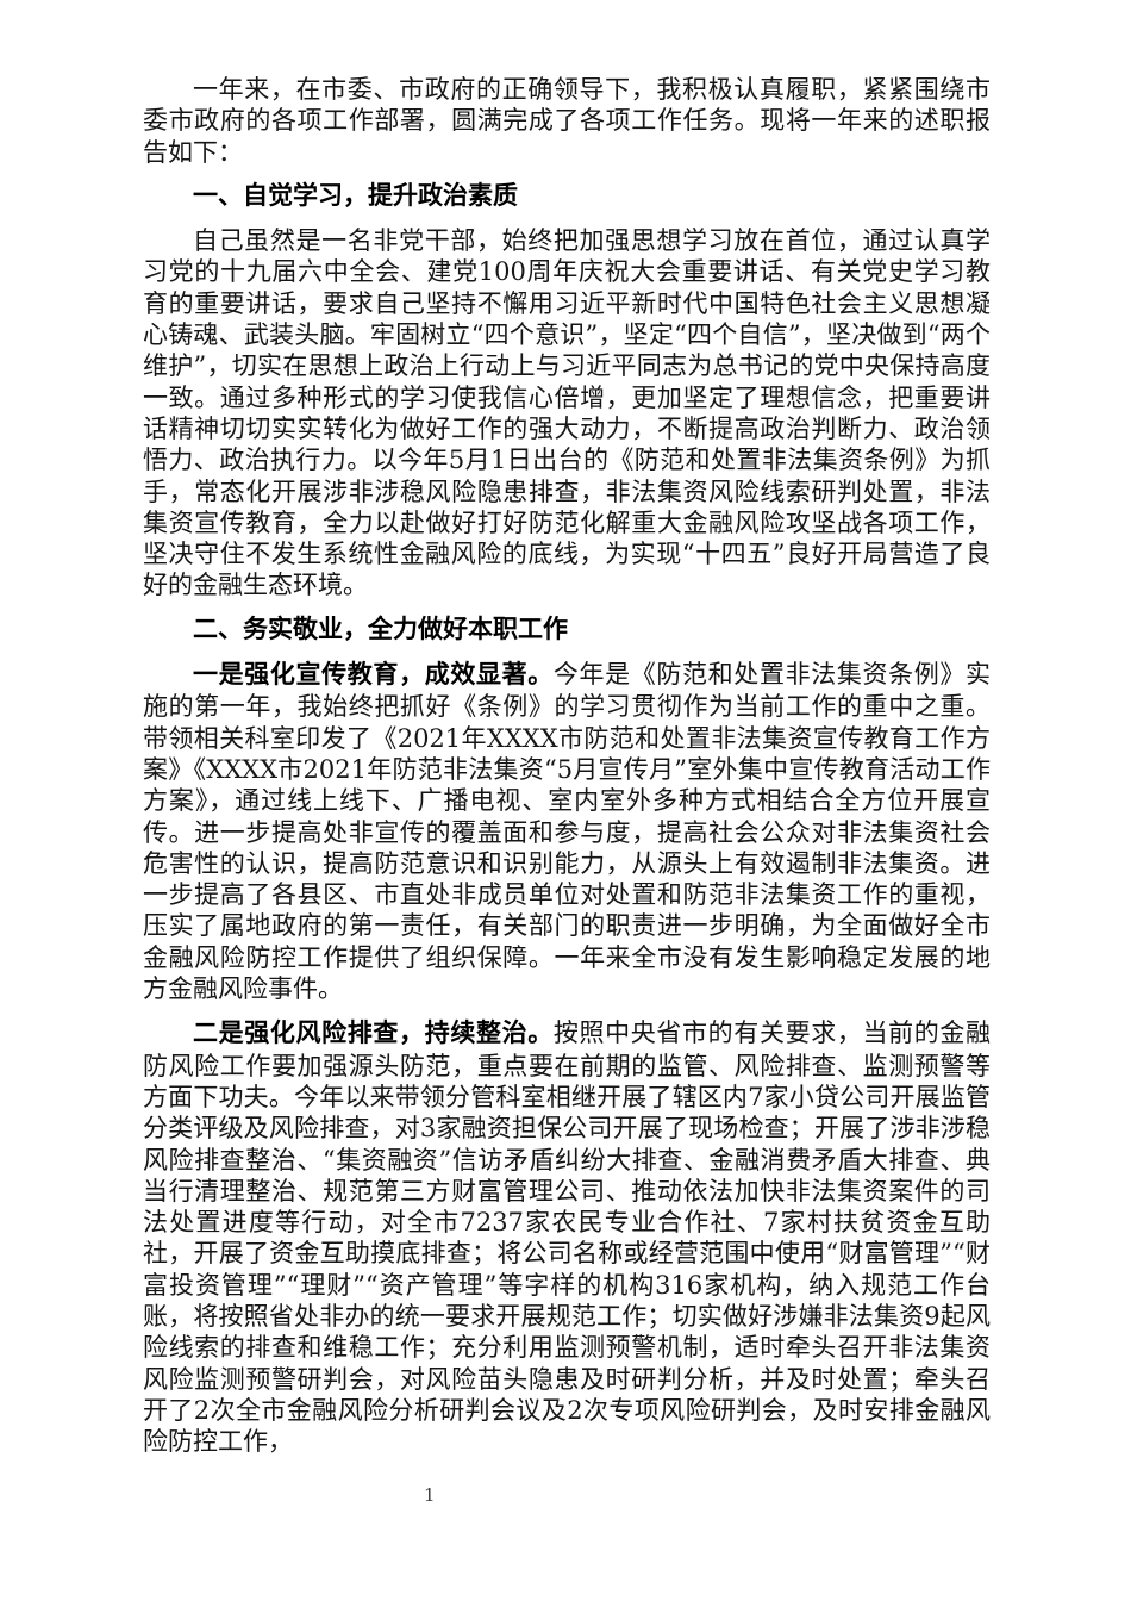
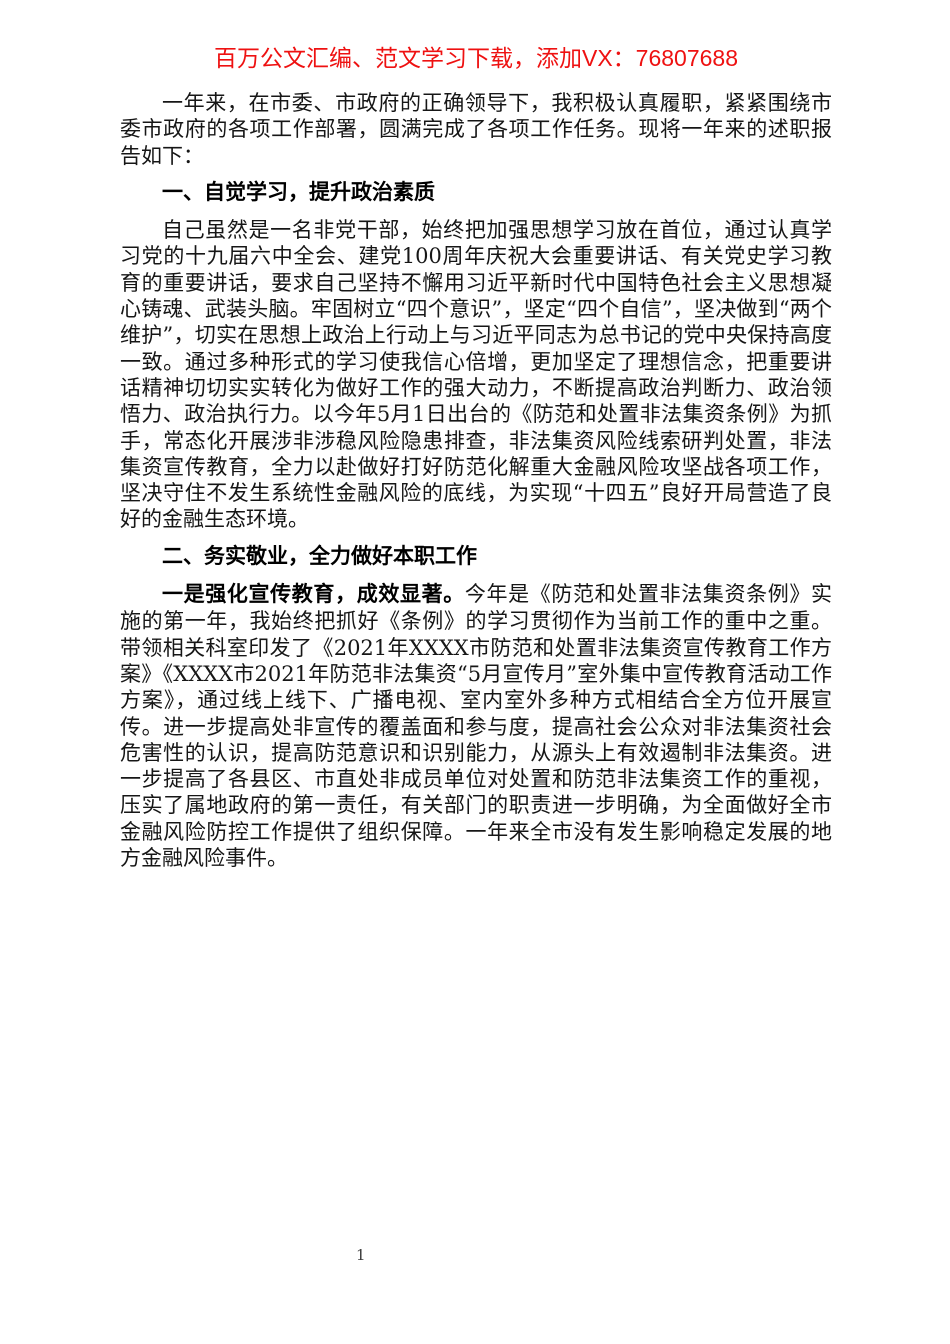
+ 百万公文汇编、范文学习下载，添加VX：76807688
  一年来，在市委、市政府的正确领导下，我积极认真履职，紧紧围绕市委市政府的各项工作部署，圆满完成了各项工作任务。现将一年来的述职报告如下：
  一、自觉学习，提升政治素质
  自己虽然是一名非党干部，始终把加强思想学习放在首位，通过认真学习党的十九届六中全会、建党100周年庆祝大会重要讲话、有关党史学习教育的重要讲话，要求自己坚持不懈用习近平新时代中国特色社会主义思想凝心铸魂、武装头脑。牢固树立“四个意识”，坚定“四个自信”，坚决做到“两个维护”，切实在思想上政治上行动上与习近平同志为总书记的党中央保持高度一致。通过多种形式的学习使我信心倍增，更加坚定了理想信念，把重要讲话精神切切实实转化为做好工作的强大动力，不断提高政治判断力、政治领悟力、政治执行力。以今年5月1日出台的《防范和处置非法集资条例》为抓手，常态化开展涉非涉稳风险隐患排查，非法集资风险线索研判处置，非法集资宣传教育，全力以赴做好打好防范化解重大金融风险攻坚战各项工作，坚决守住不发生系统性金融风险的底线，为实现“十四五”良好开局营造了良好的金融生态环境。
  二、务实敬业，全力做好本职工作
  一是强化宣传教育，成效显著。今年是《防范和处置非法集资条例》实施的第一年，我始终把抓好《条例》的学习贯彻作为当前工作的重中之重。带领相关科室印发了《2021年XXXX市防范和处置非法集资宣传教育工作方案》《XXXX市2021年防范非法集资“5月宣传月”室外集中宣传教育活动工作方案》，通过线上线下、广播电视、室内室外多种方式相结合全方位开展宣传。进一步提高处非宣传的覆盖面和参与度，提高社会公众对非法集资社会危害性的认识，提高防范意识和识别能力，从源头上有效遏制非法集资。进一步提高了各县区、市直处非成员单位对处置和防范非法集资工作的重视，压实了属地政府的第一责任，有关部门的职责进一步明确，为全面做好全市金融风险防控工作提供了组织保障。一年来全市没有发生影响稳定发展的地方金融风险事件。
- 二是强化风险排查，持续整治。按照中央省市的有关要求，当前的金融防风险工作要加强源头防范，重点要在前期的监管、风险排查、监测预警等方面下功夫。今年以来带领分管科室相继开展了辖区内7家小贷公司开展监管分类评级及风险排查，对3家融资担保公司开展了现场检查；开展了涉非涉稳风险排查整治、“集资融资”信访矛盾纠纷大排查、金融消费矛盾大排查、典当行清理整治、规范第三方财富管理公司、推动依法加快非法集资案件的司法处置进度等行动，对全市7237家农民专业合作社、7家村扶贫资金互助社，开展了资金互助摸底排查；将公司名称或经营范围中使用“财富管理”“财富投资管理”“理财”“资产管理”等字样的机构316家机构，纳入规范工作台账，将按照省处非办的统一要求开展规范工作；切实做好涉嫌非法集资9起风险线索的排查和维稳工作；充分利用监测预警机制，适时牵头召开非法集资风险监测预警研判会，对风险苗头隐患及时研判分析，并及时处置；牵头召开了2次全市金融风险分析研判会议及2次专项风险研判会，及时安排金融风险防控工作，
  1
